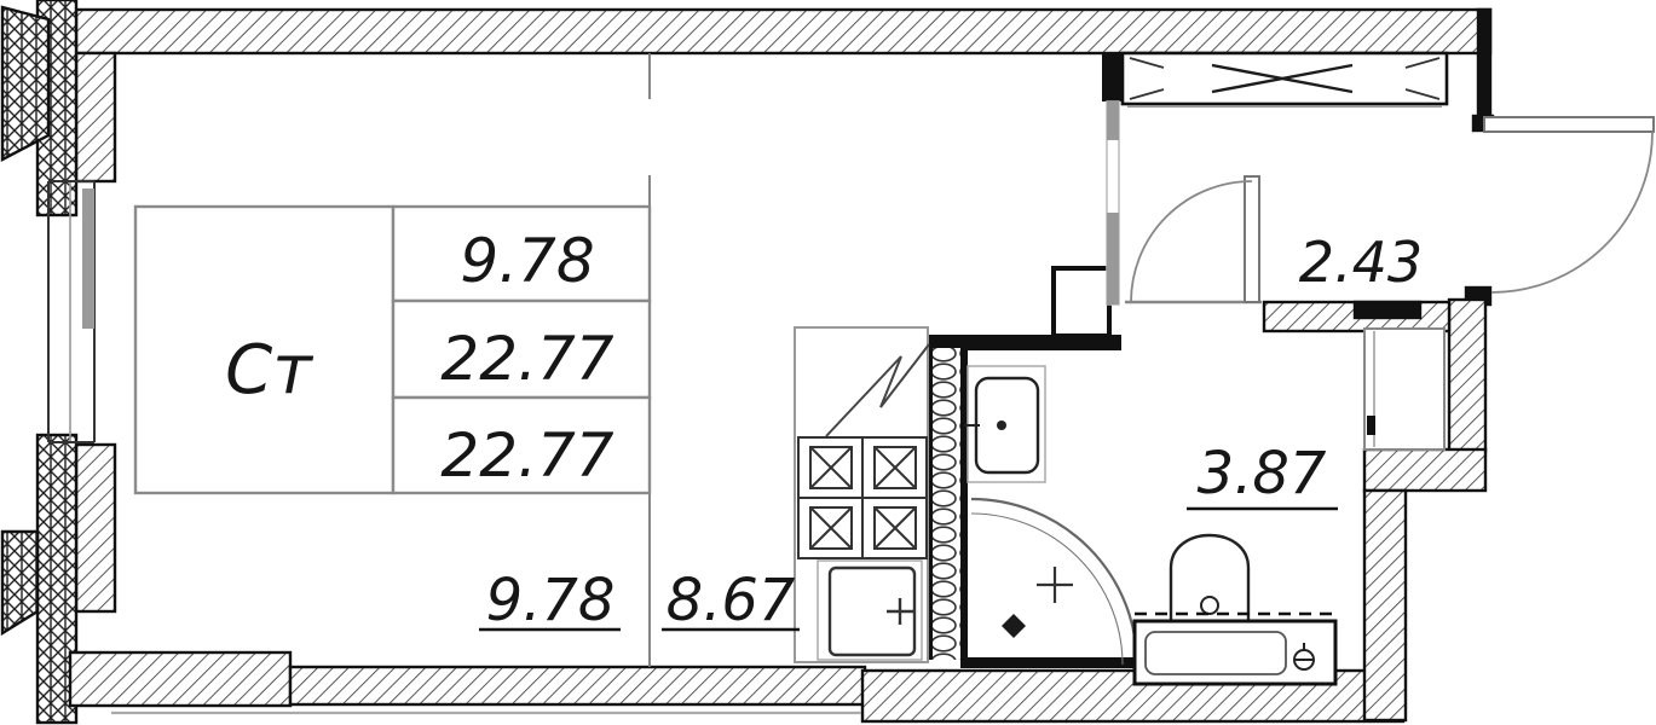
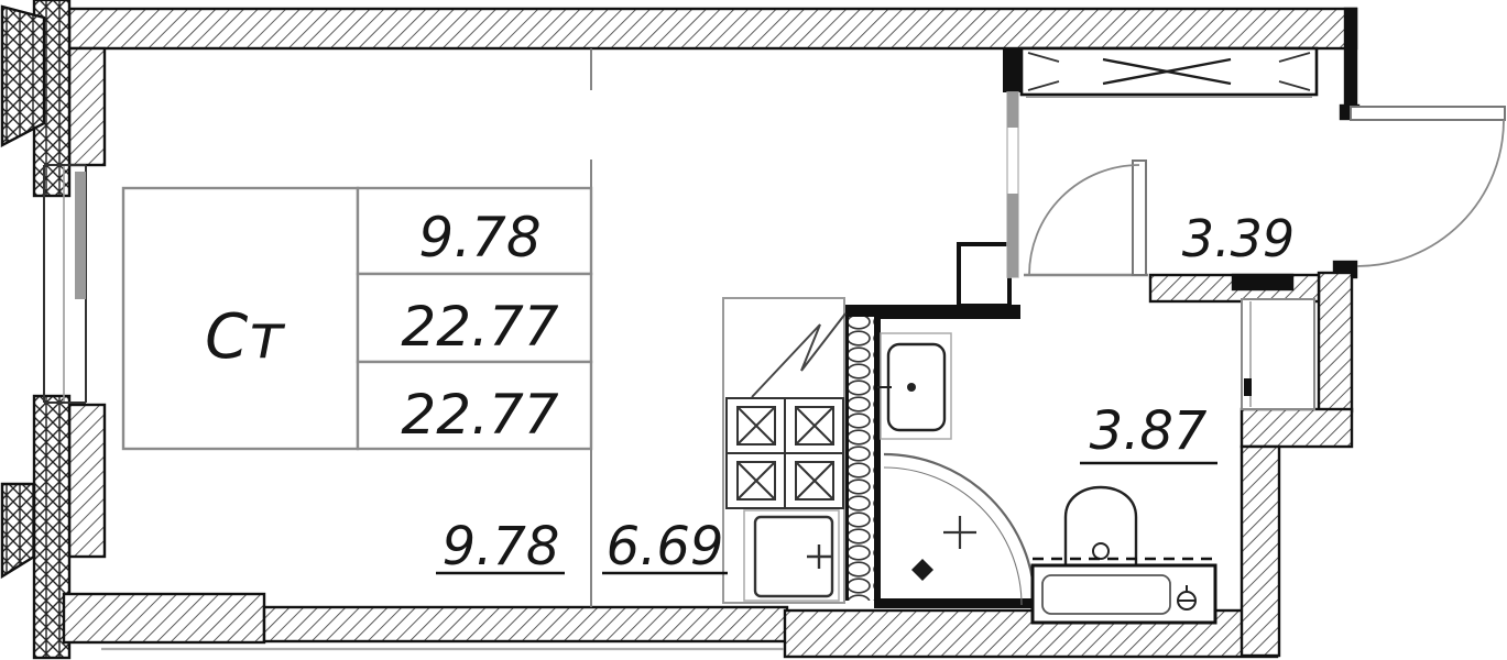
  Ст
  9.78
  22.77
  22.77
  9.78
- 8.67
+ 6.69
- 2.43
+ 3.39
  3.87
